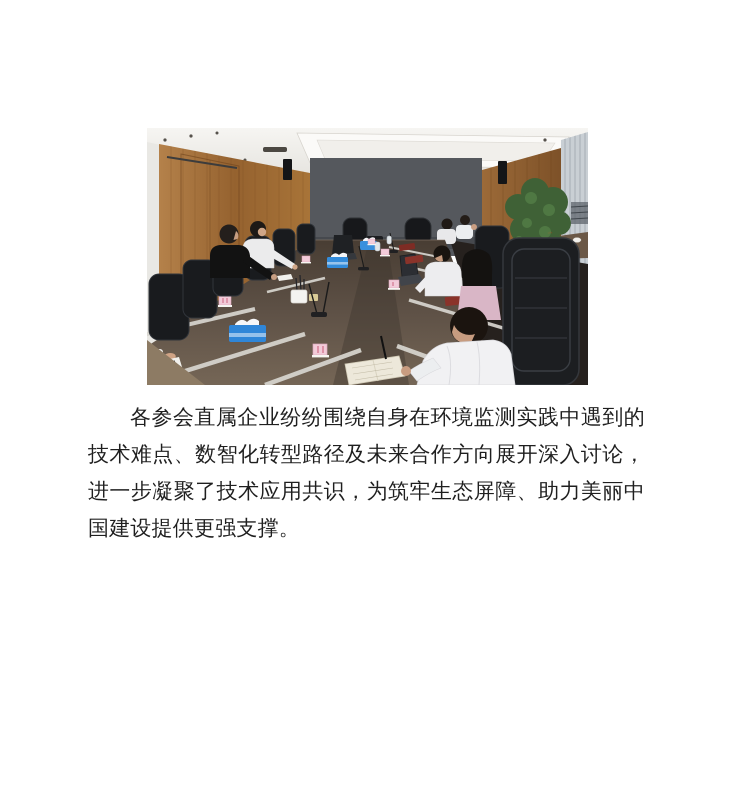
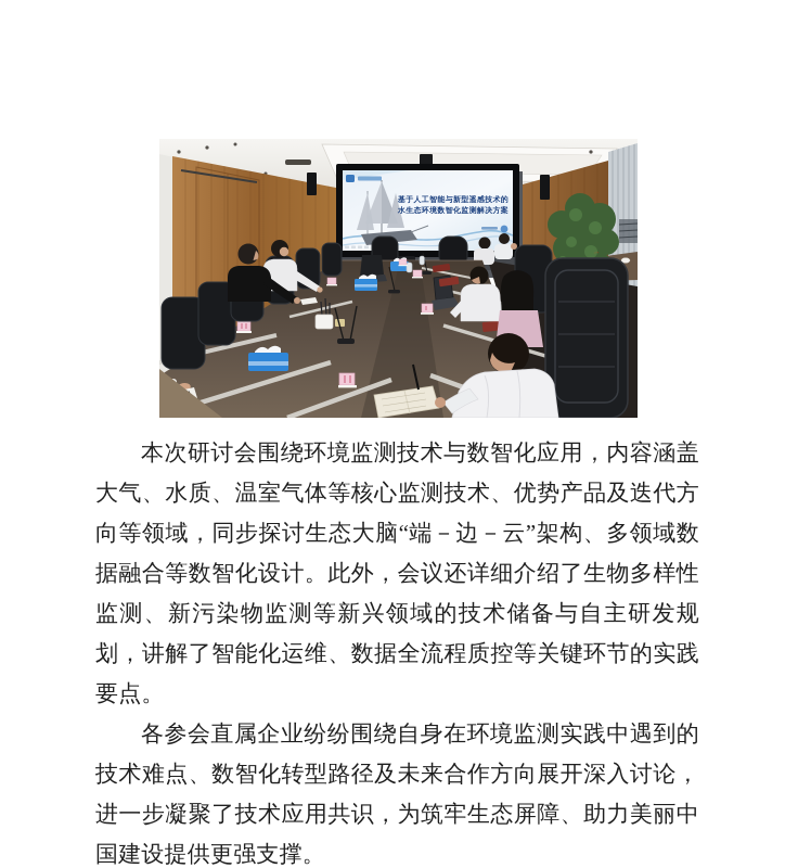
+ 基于人工智能与新型遥感技术的
+ 水生态环境数智化监测解决方案
+ 本次研讨会围绕环境监测技术与数智化应用，内容涵盖大气、水质、温室气体等核心监测技术、优势产品及迭代方向等领域，同步探讨生态大脑“端－边－云”架构、多领域数据融合等数智化设计。此外，会议还详细介绍了生物多样性监测、新污染物监测等新兴领域的技术储备与自主研发规划，讲解了智能化运维、数据全流程质控等关键环节的实践要点。
  各参会直属企业纷纷围绕自身在环境监测实践中遇到的技术难点、数智化转型路径及未来合作方向展开深入讨论，进一步凝聚了技术应用共识，为筑牢生态屏障、助力美丽中国建设提供更强支撑。
